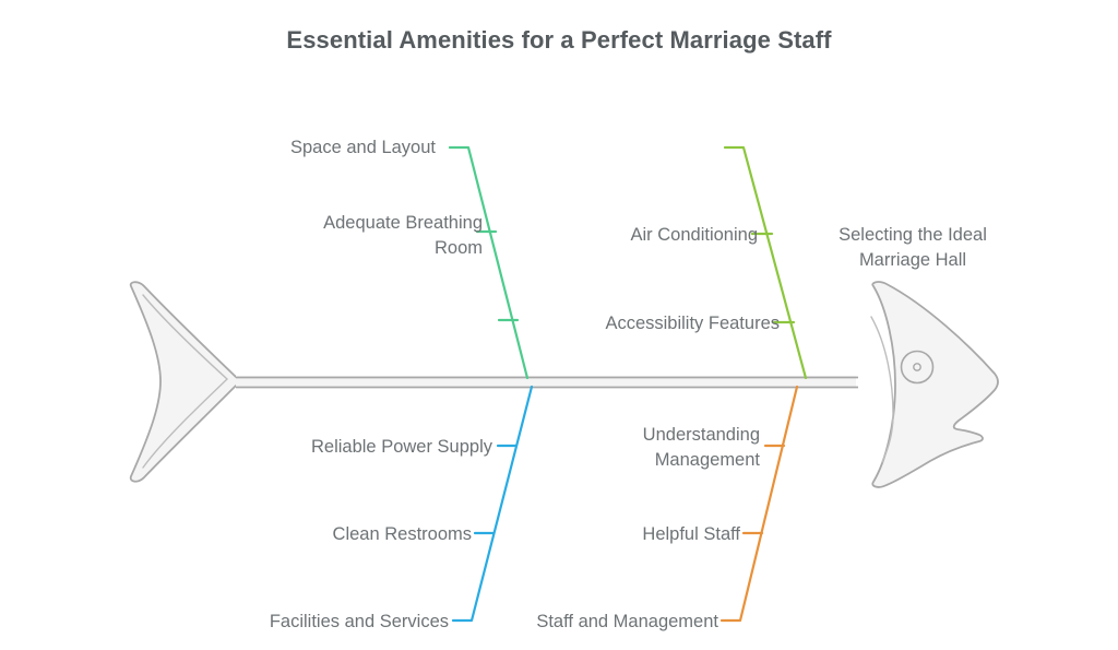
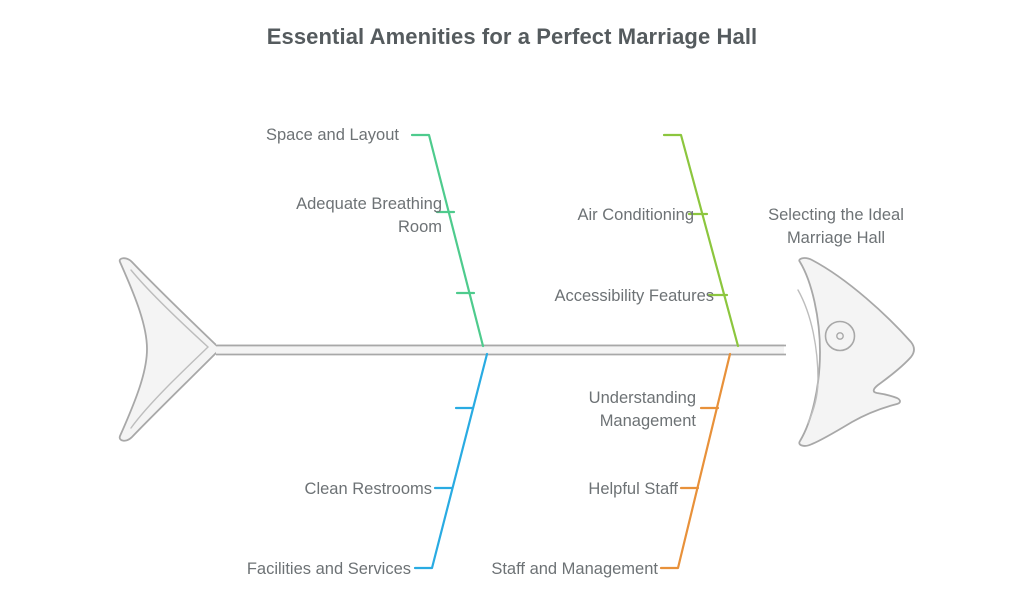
- Essential Amenities for a Perfect Marriage Staff
+ Essential Amenities for a Perfect Marriage Hall
  Space and Layout
  Adequate Breathing
  Room
  Air Conditioning
  Accessibility Features
- Reliable Power Supply
  Clean Restrooms
  Facilities and Services
  Understanding
  Management
  Helpful Staff
  Staff and Management
  Selecting the Ideal
  Marriage Hall
